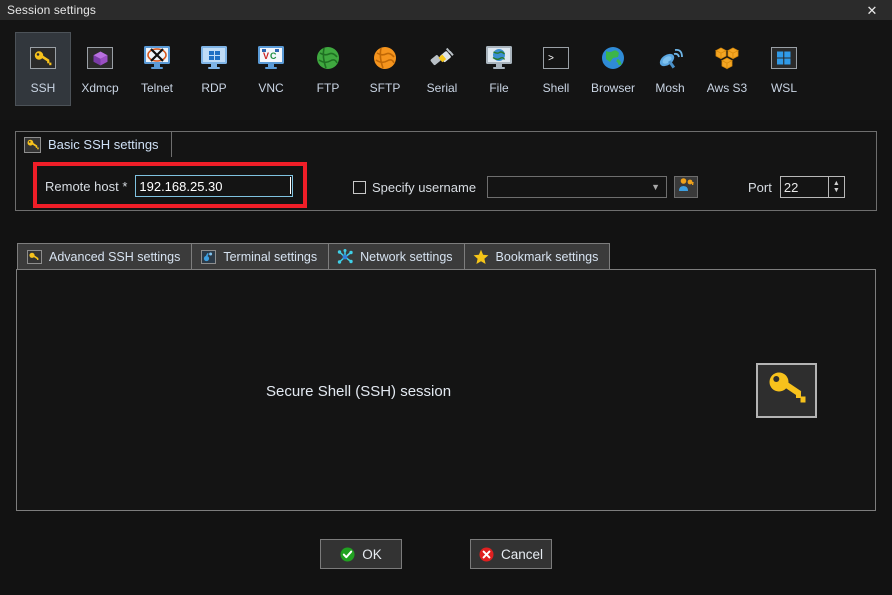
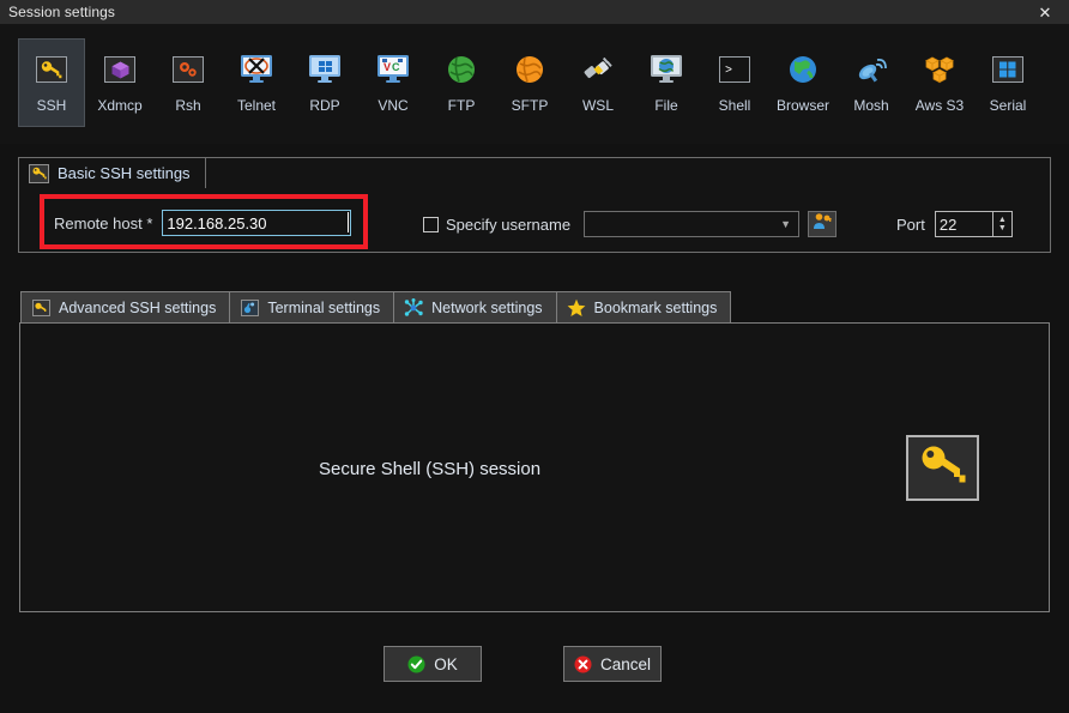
  Session settings
  ✕
  SSH
  Xdmcp
+ Rsh
  Telnet
  RDP
  V
  C
  VNC
  FTP
  SFTP
- Serial
+ WSL
  File
  >
  Shell
  Browser
  Mosh
  Aws S3
- WSL
+ Serial
  Basic SSH settings
  Remote host *
  192.168.25.30
  Specify username
  ▼
  Port
  22
  Advanced SSH settings
  Terminal settings
  Network settings
  Bookmark settings
  Secure Shell (SSH) session
  OK
  Cancel
